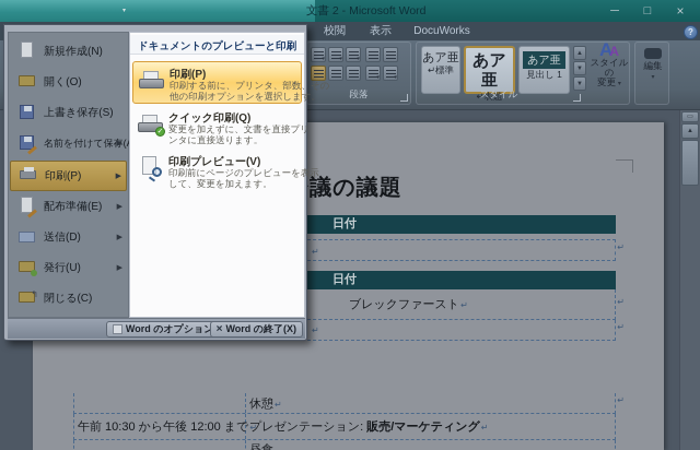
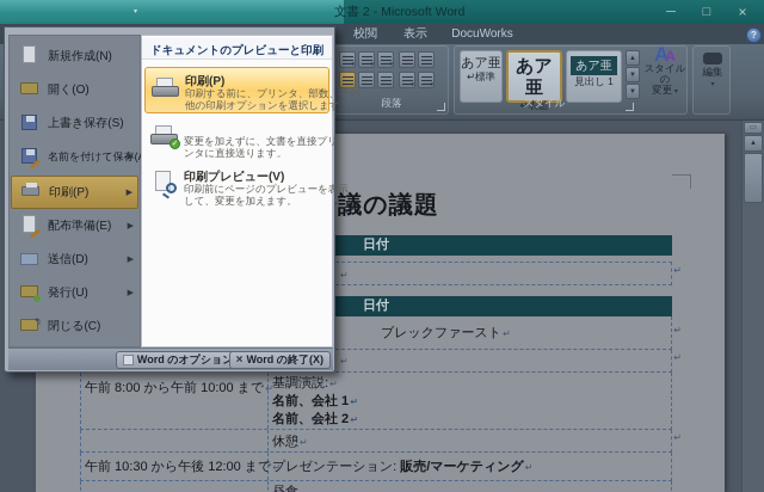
  文書 2 - Microsoft Word
  ─
  □
  ×
  校閲
  表示
  DocuWorks
  ?
  段落
  あア亜
  ↵標準
  あア亜
  ↵表題
  あア亜
  見出し 1
  AA
  スタイルの
  スタイル
  編集
  議の議題
  日付
  ↵
  ↵
  日付
  ブレックファースト↵
  ↵
  ↵
  ↵
+ 午前 8:00 から午前 10:00 まで↵
+ 基調演説:↵
+ 名前、会社 1↵
+ 名前、会社 2↵
  休憩↵
  ↵
  午前 10:30 から午後 12:00 まで↵
  プレゼンテーション: 販売/マーケティング↵
  新規作成(N)
  開く(O)
  上書き保存(S)
  名前を付けて保存(
  印刷(P)
  配布準備(E)
  送信(D)
  発行(U)
  ↰
  閉じる(C)
  ドキュメントのプレビューと印刷
  印刷(P)
  印刷する前に、プリンタ、部数、その
  他の印刷オプションを選択します。
- クイック印刷(Q)
  変更を加えずに、文書を直接プリ
  ンタに直接送ります。
  印刷プレビュー(V)
  印刷前にページのプレビューを表示
  して、変更を加えます。
  Word のオプション
  ×
  Word の終了(X)
